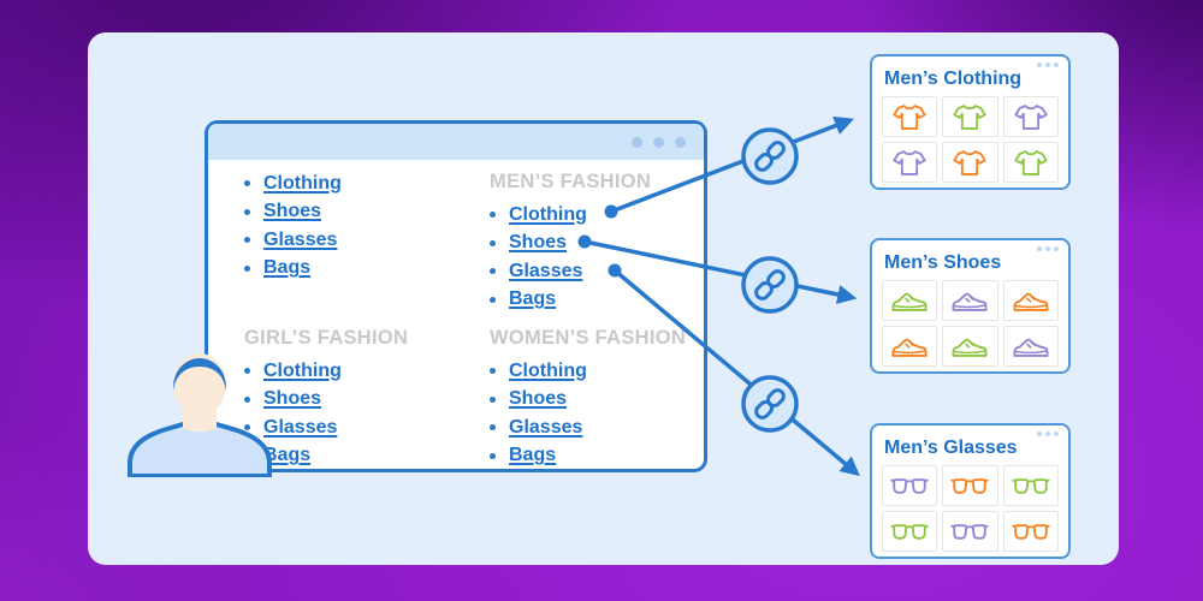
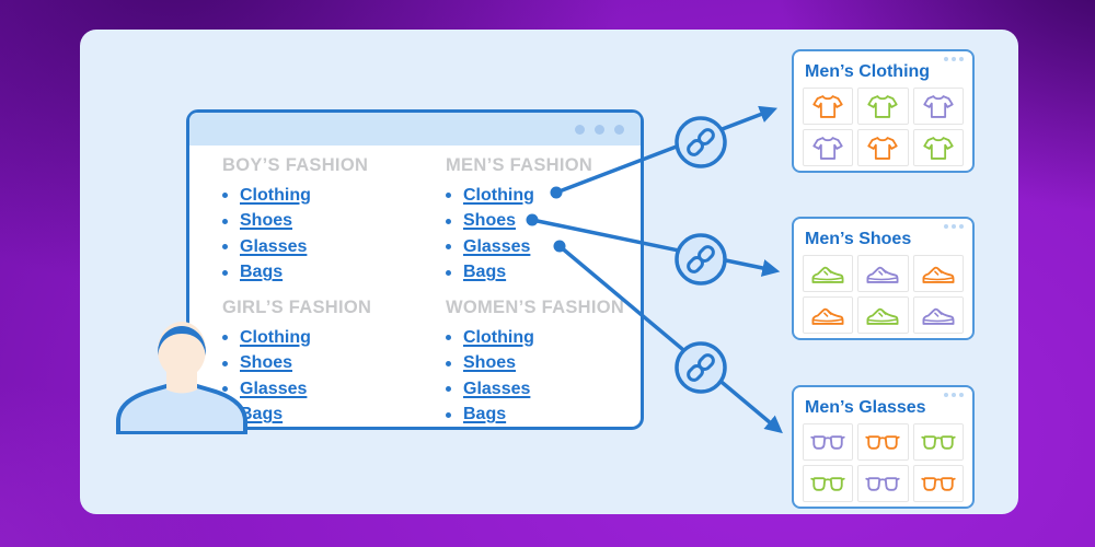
+ BOY’S FASHION
  Clothing
  Shoes
  Glasses
  Bags
  MEN’S FASHION
  Clothing
  Shoes
  Glasses
  Bags
  GIRL’S FASHION
  Clothing
  Shoes
  Glasses
  ags
  WOMEN’S FASHION
  Clothing
  Shoes
  Glasses
  Bags
  Men’s Clothing
  Men’s Shoes
  Men’s Glasses
